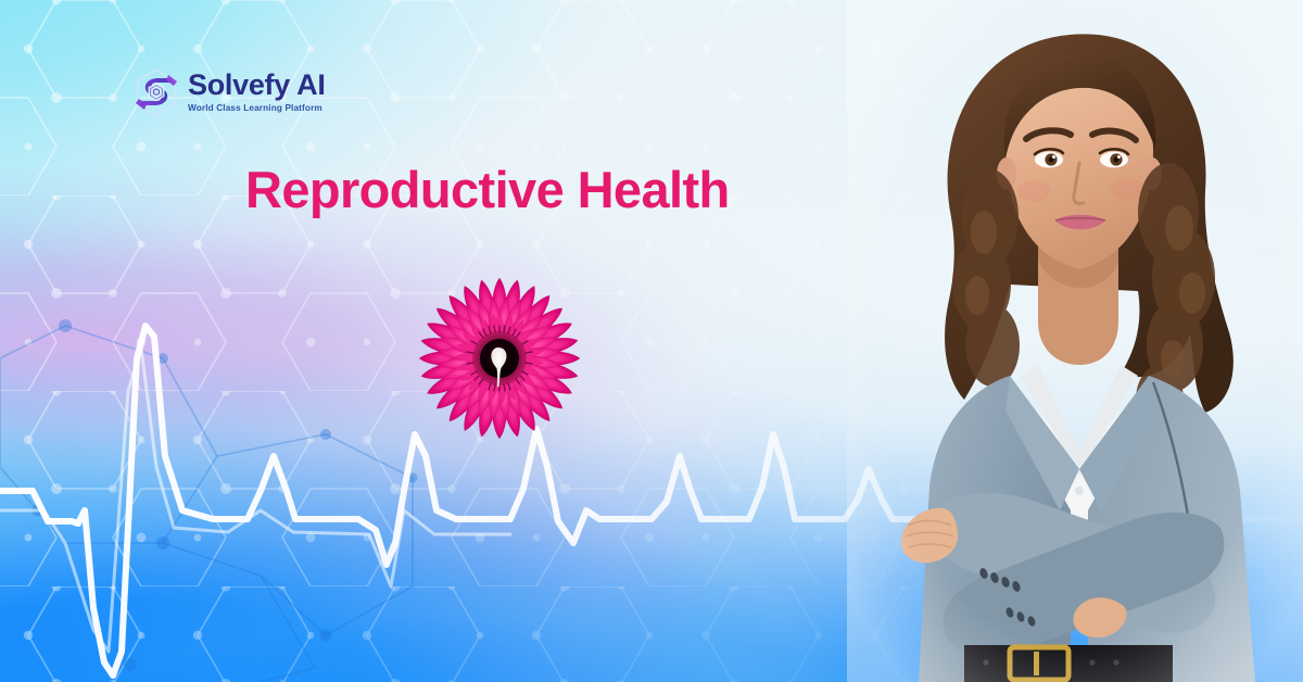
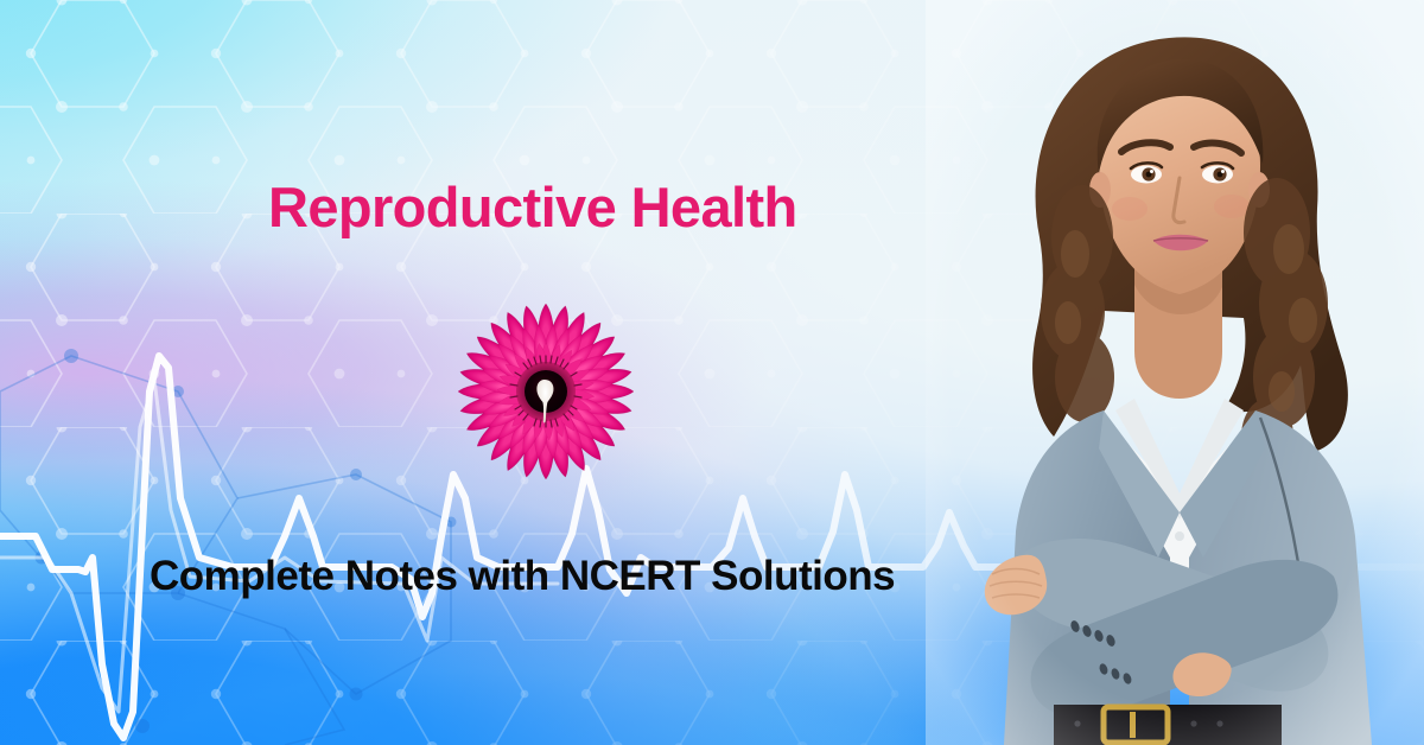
- Solvefy AI
- World Class Learning Platform
  Reproductive Health
+ Complete Notes with NCERT Solutions
